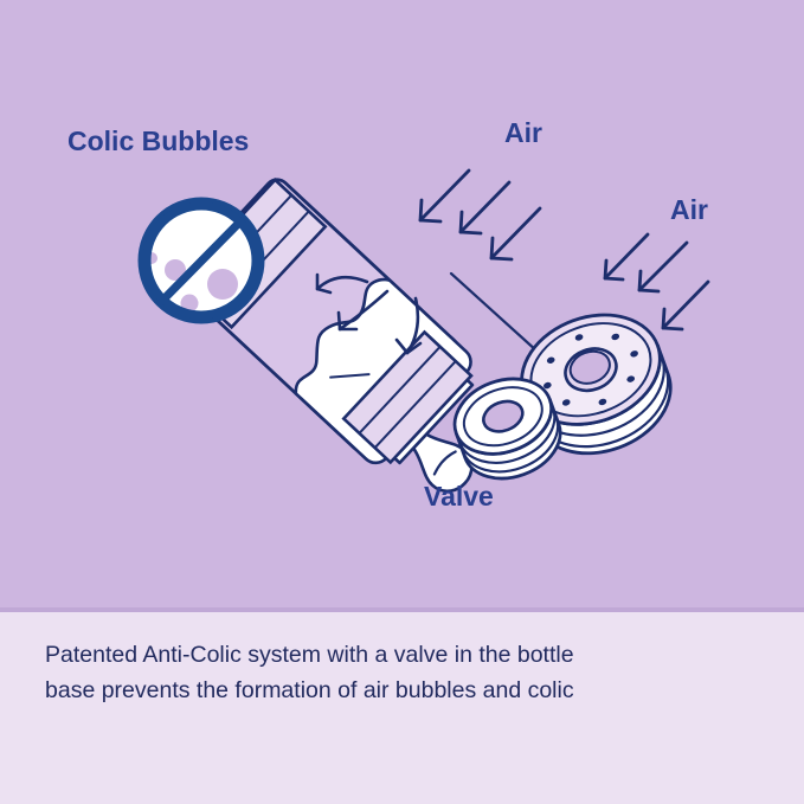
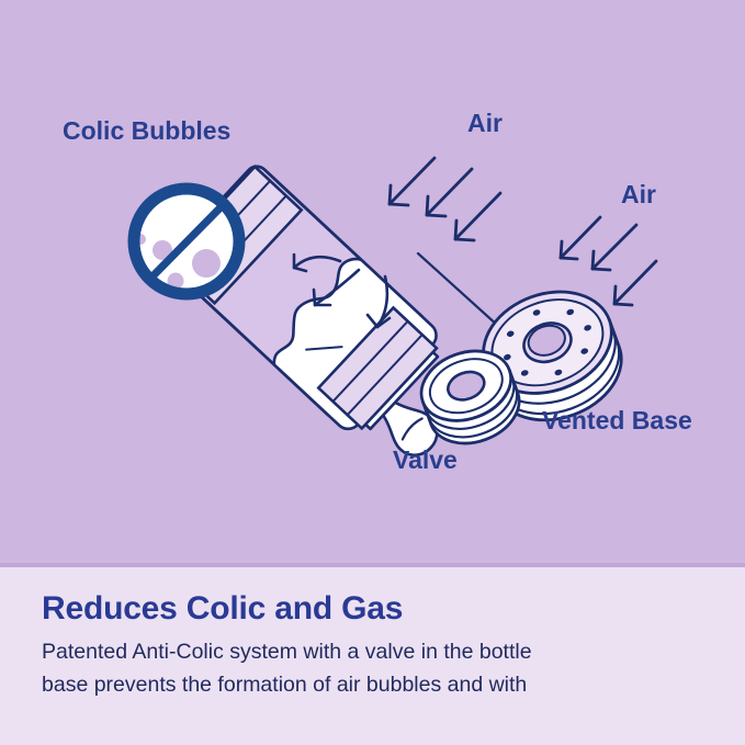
  Colic Bubbles
  Air
  Air
  Valve
+ Vented Base
+ Reduces Colic and Gas
  Patented Anti-Colic system with a valve in the bottle
- base prevents the formation of air bubbles and colic
+ base prevents the formation of air bubbles and with
